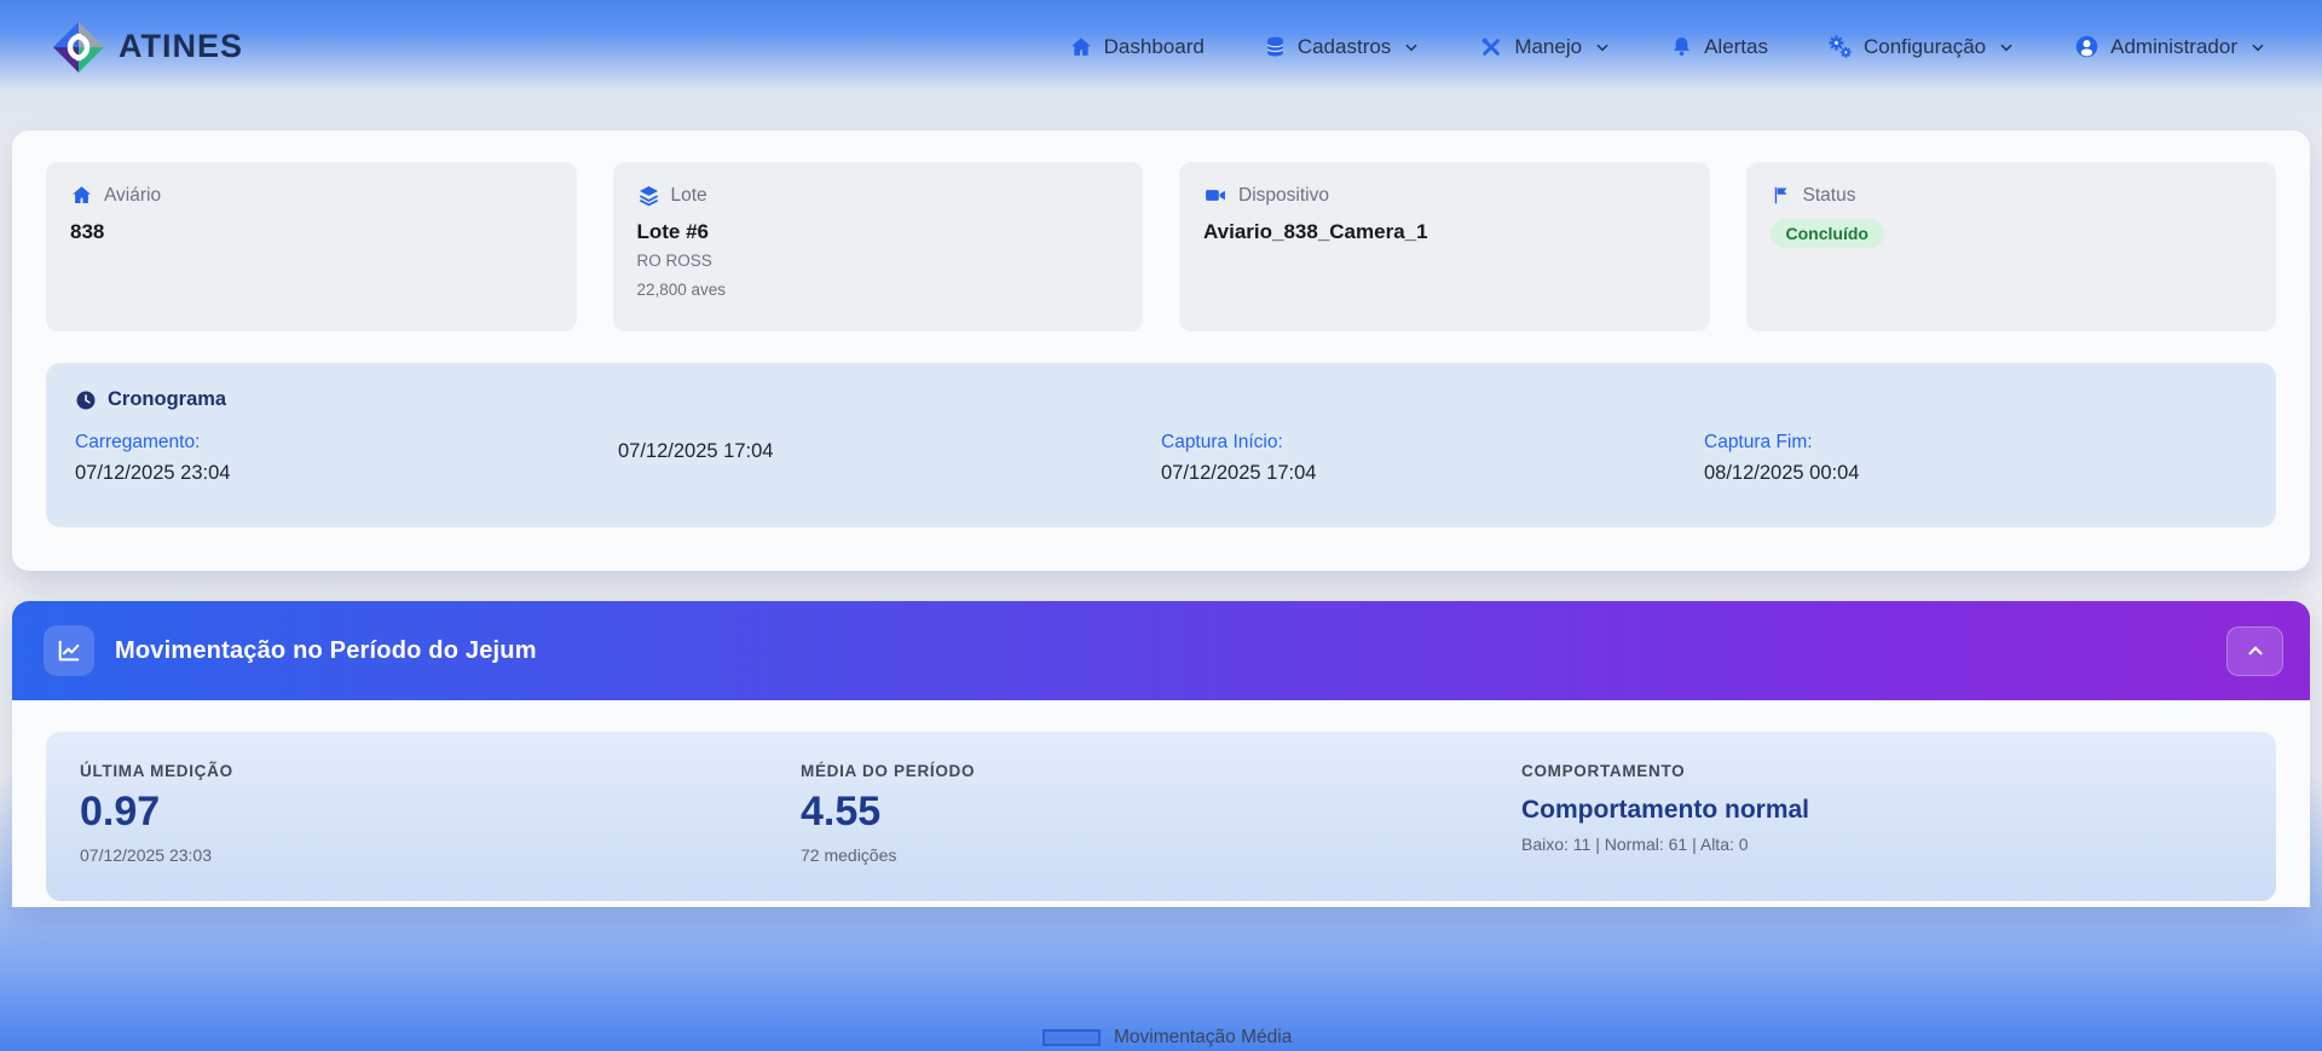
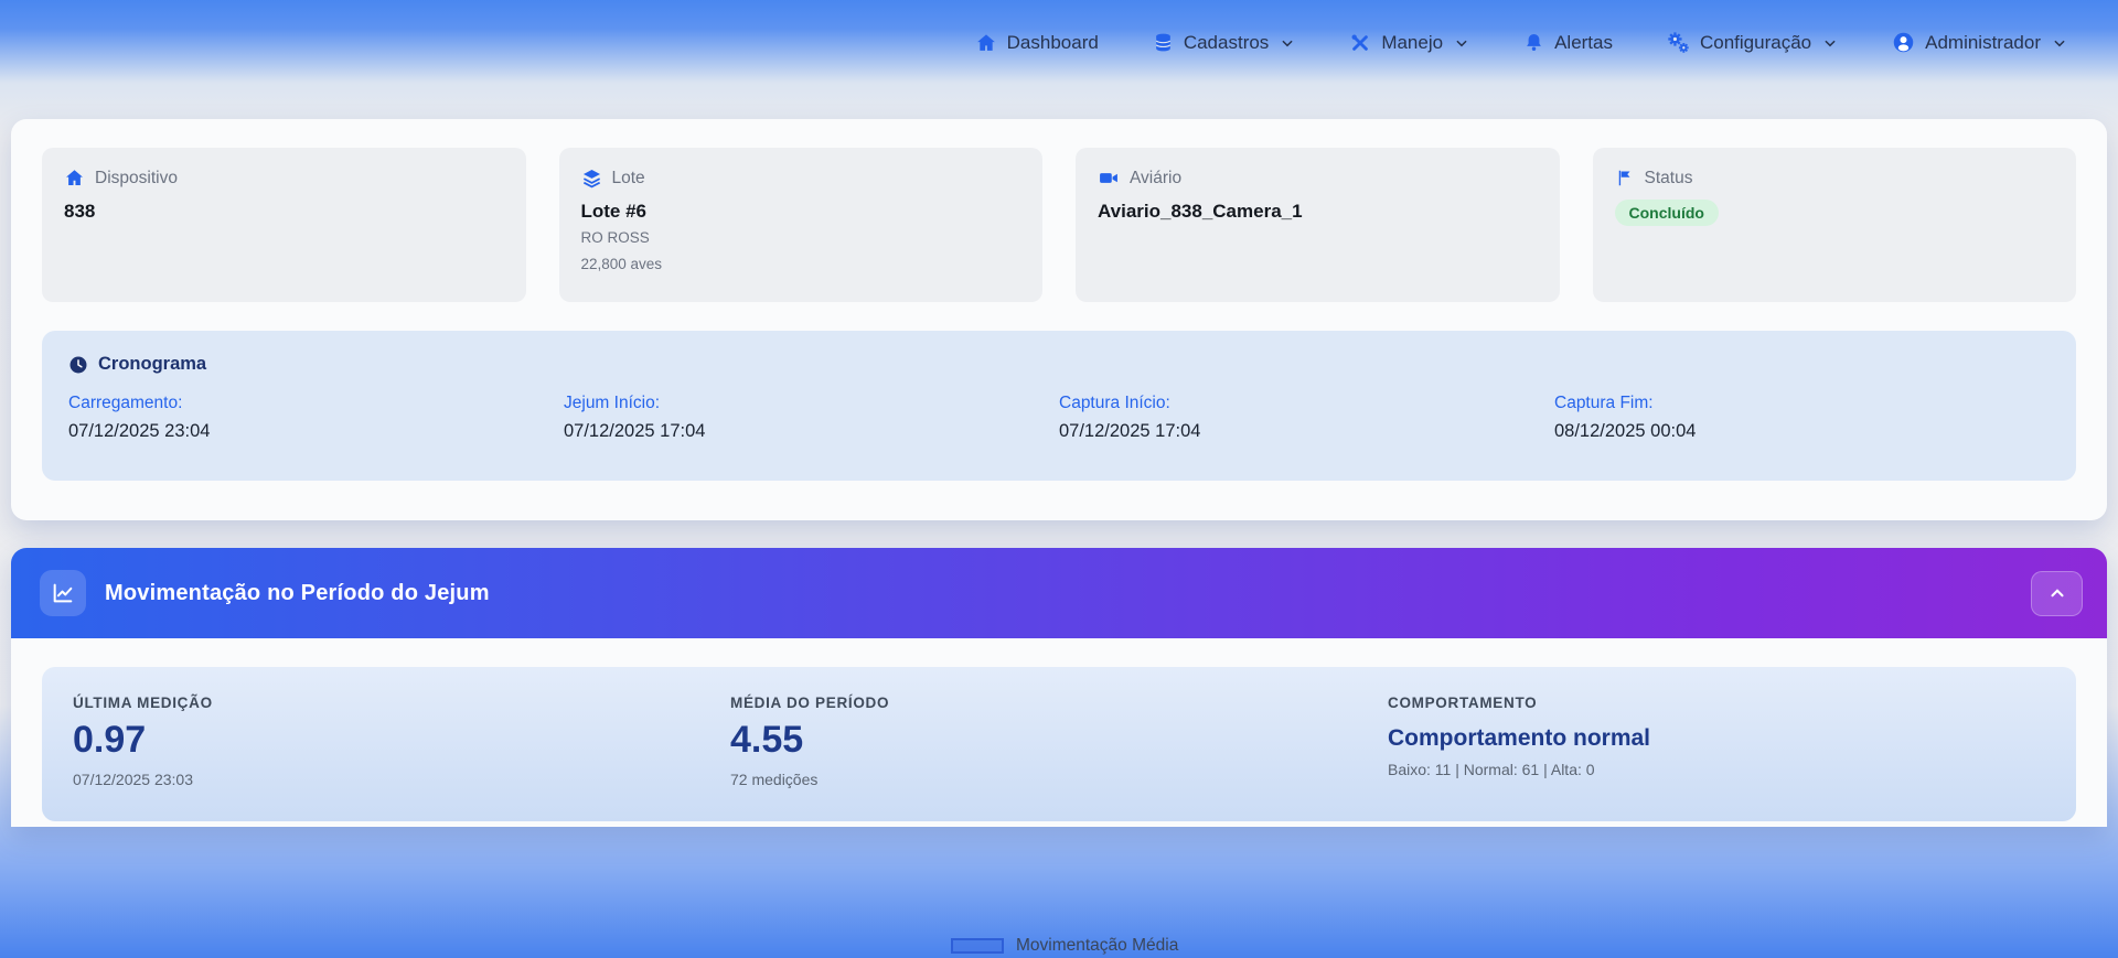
- ATINES
  Dashboard
  Cadastros
  Manejo
  Alertas
  Configuração
  Administrador
- Aviário
+ Dispositivo
  838
  Lote
  Lote #6
  RO ROSS
  22,800 aves
- Dispositivo
+ Aviário
  Aviario_838_Camera_1
  Status
  Concluído
  Cronograma
  Carregamento:
  07/12/2025 23:04
+ Jejum Início:
  07/12/2025 17:04
  Captura Início:
  07/12/2025 17:04
  Captura Fim:
  08/12/2025 00:04
  Movimentação no Período do Jejum
  ÚLTIMA MEDIÇÃO
  0.97
  07/12/2025 23:03
  MÉDIA DO PERÍODO
  4.55
  72 medições
  COMPORTAMENTO
  Comportamento normal
  Baixo: 11 | Normal: 61 | Alta: 0
  Movimentação Média
